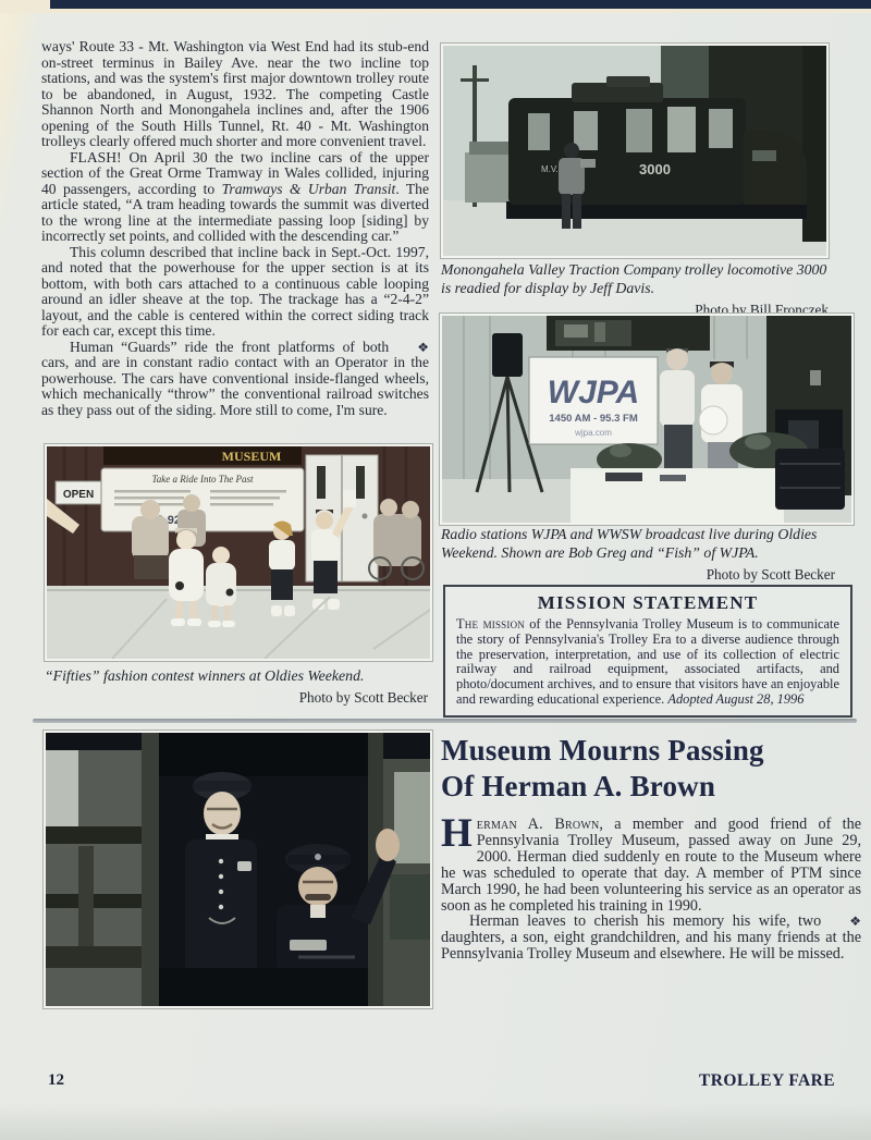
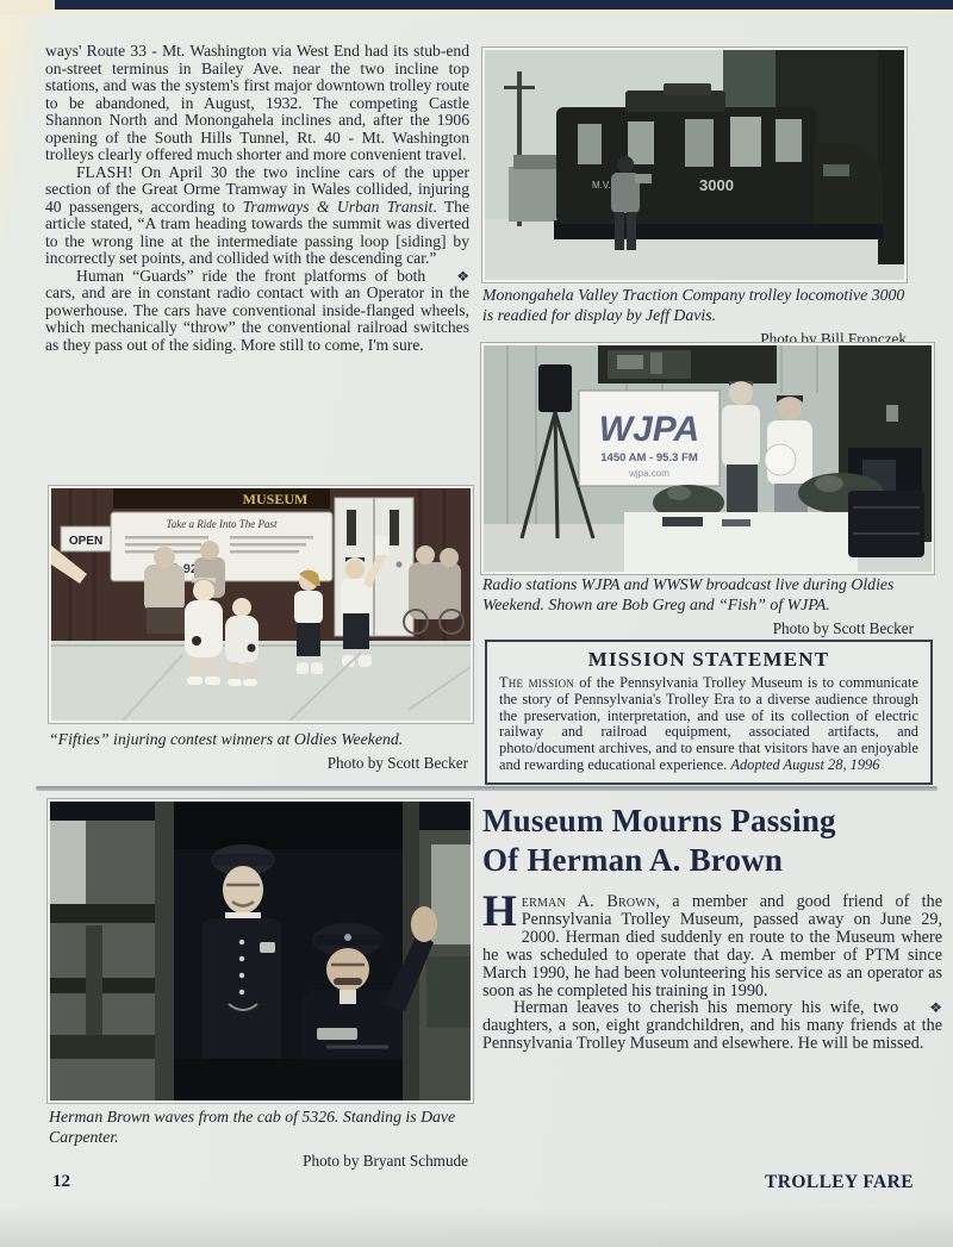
  ways' Route 33 - Mt. Washington via West End had its stub-end on-street terminus in Bailey Ave. near the two incline top stations, and was the system's first major downtown trolley route to be abandoned, in August, 1932. The competing Castle Shannon North and Monongahela inclines and, after the 1906 opening of the South Hills Tunnel, Rt. 40 - Mt. Washington trolleys clearly offered much shorter and more convenient travel.
  FLASH! On April 30 the two incline cars of the upper section of the Great Orme Tramway in Wales collided, injuring 40 passengers, according to Tramways & Urban Transit. The article stated, “A tram heading towards the summit was diverted to the wrong line at the intermediate passing loop [siding] by incorrectly set points, and collided with the descending car.”
- This column described that incline back in Sept.-Oct. 1997, and noted that the powerhouse for the upper section is at its bottom, with both cars attached to a continuous cable looping around an idler sheave at the top. The trackage has a “2-4-2” layout, and the cable is centered within the correct siding track for each car, except this time.
  ❖
  Human “Guards” ride the front platforms of both cars, and are in constant radio contact with an Operator in the powerhouse. The cars have conventional inside-flanged wheels, which mechanically “throw” the conventional railroad switches as they pass out of the siding. More still to come, I'm sure.
  3000
  Monongahela Valley Traction Company trolley locomotive 3000 is readied for display by Jeff Davis.
  Photo by Bill Fronczek
  WJPA
  1450 AM - 95.3 FM
  wjpa.com
  Radio stations WJPA and WWSW broadcast live during Oldies Weekend. Shown are Bob Greg and “Fish” of WJPA.
  Photo by Scott Becker
  MISSION STATEMENT
  The mission of the Pennsylvania Trolley Museum is to communicate the story of Pennsylvania's Trolley Era to a diverse audience through the preservation, interpretation, and use of its collection of electric railway and railroad equipment, associated artifacts, and photo/document archives, and to ensure that visitors have an enjoyable and rewarding educational experience. Adopted August 28, 1996
  MUSEUM
  Take a Ride Into The Past
  OPEN
- “Fifties” fashion contest winners at Oldies Weekend.
+ “Fifties” injuring contest winners at Oldies Weekend.
  Photo by Scott Becker
+ Herman Brown waves from the cab of 5326. Standing is Dave Carpenter.
+ Photo by Bryant Schmude
  Museum Mourns Passing
  Of Herman A. Brown
  H
  erman A. Brown, a member and good friend of the Pennsylvania Trolley Museum, passed away on June 29, 2000. Herman died suddenly en route to the Museum where he was scheduled to operate that day. A member of PTM since March 1990, he had been volunteering his service as an operator as soon as he completed his training in 1990.
  ❖
  Herman leaves to cherish his memory his wife, two daughters, a son, eight grandchildren, and his many friends at the Pennsylvania Trolley Museum and elsewhere. He will be missed.
  12
  TROLLEY FARE
